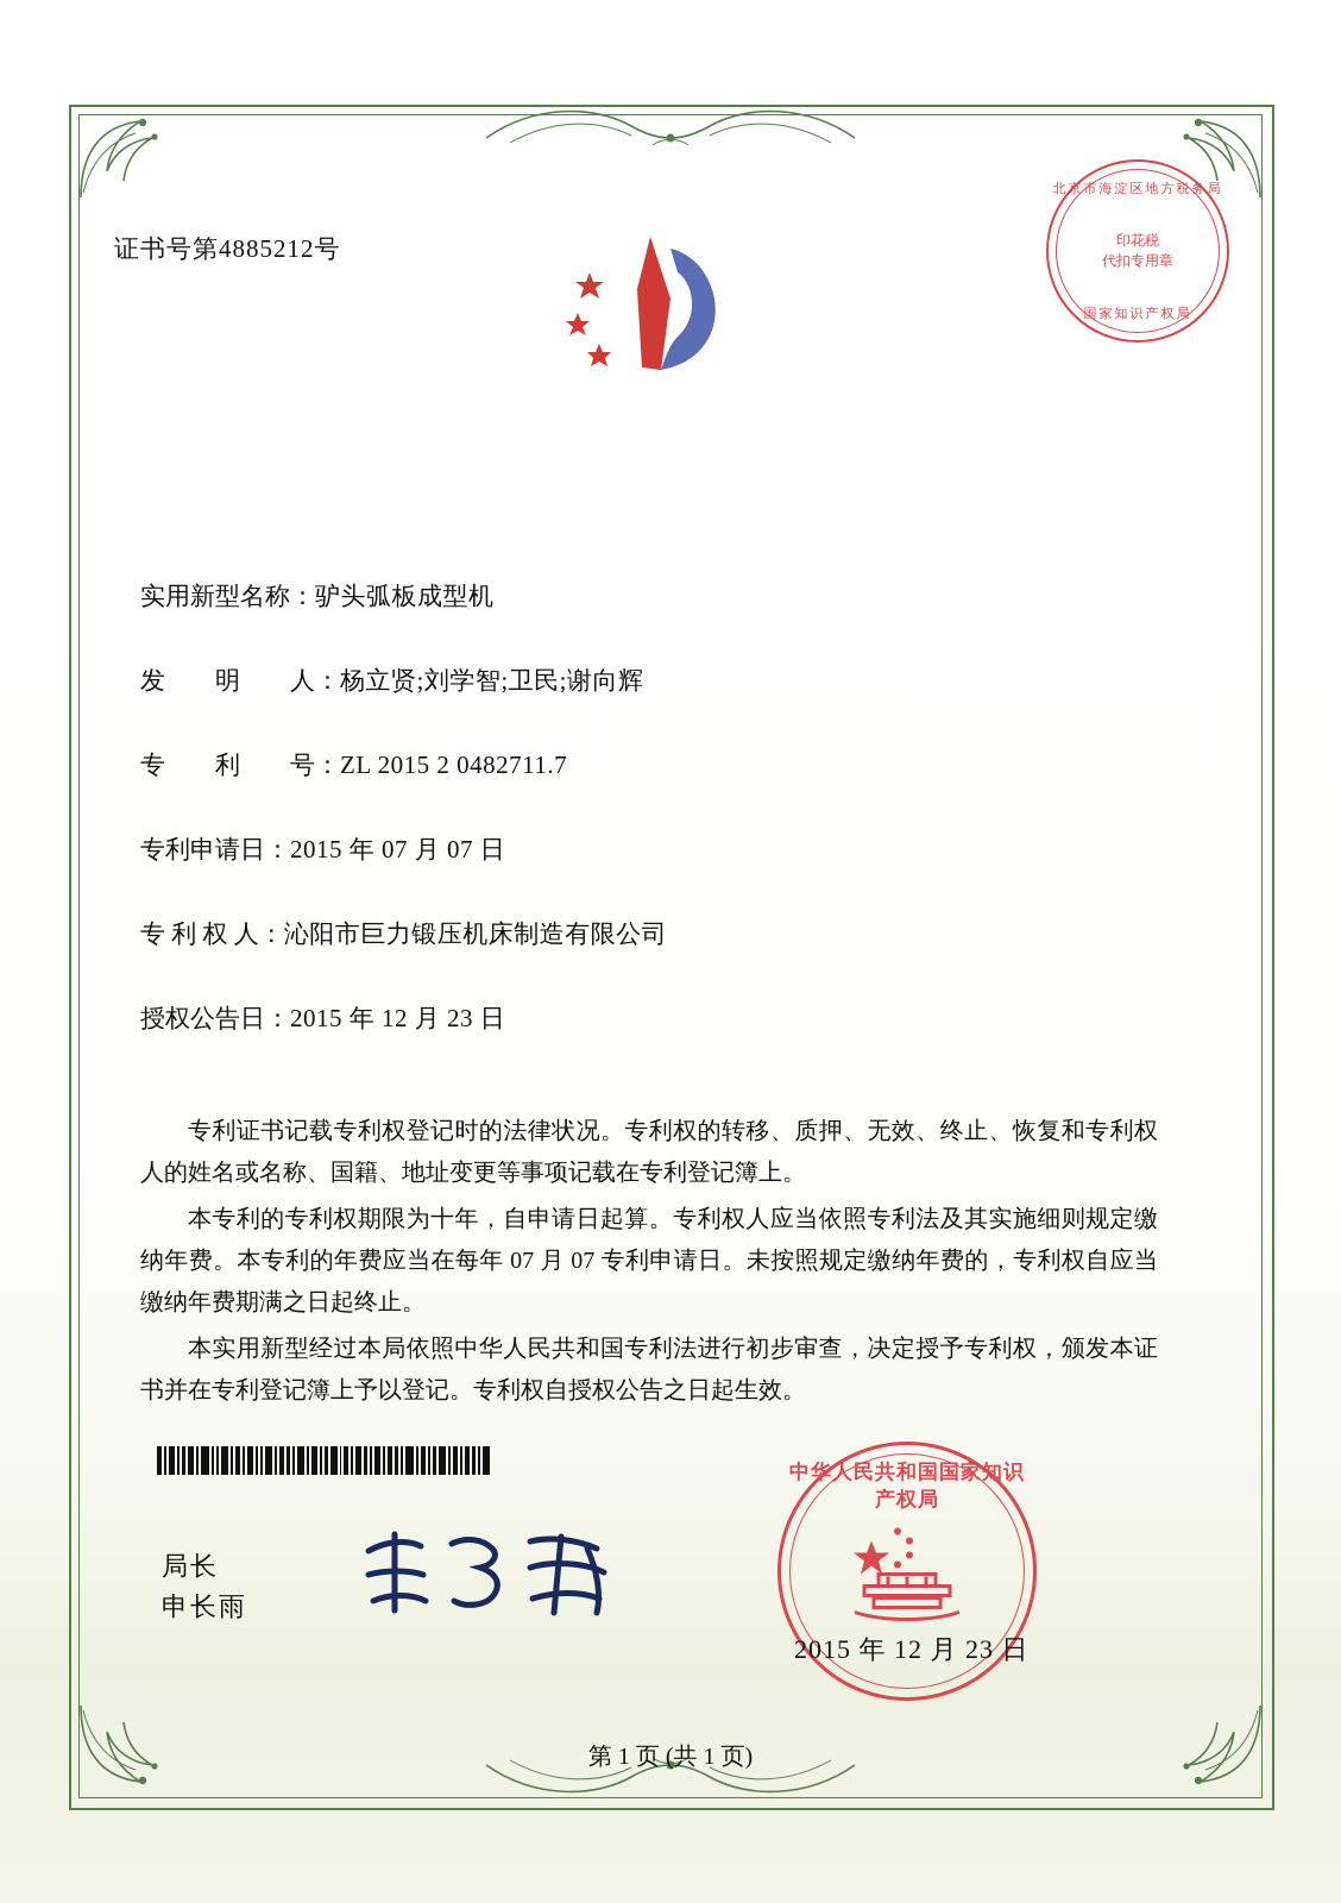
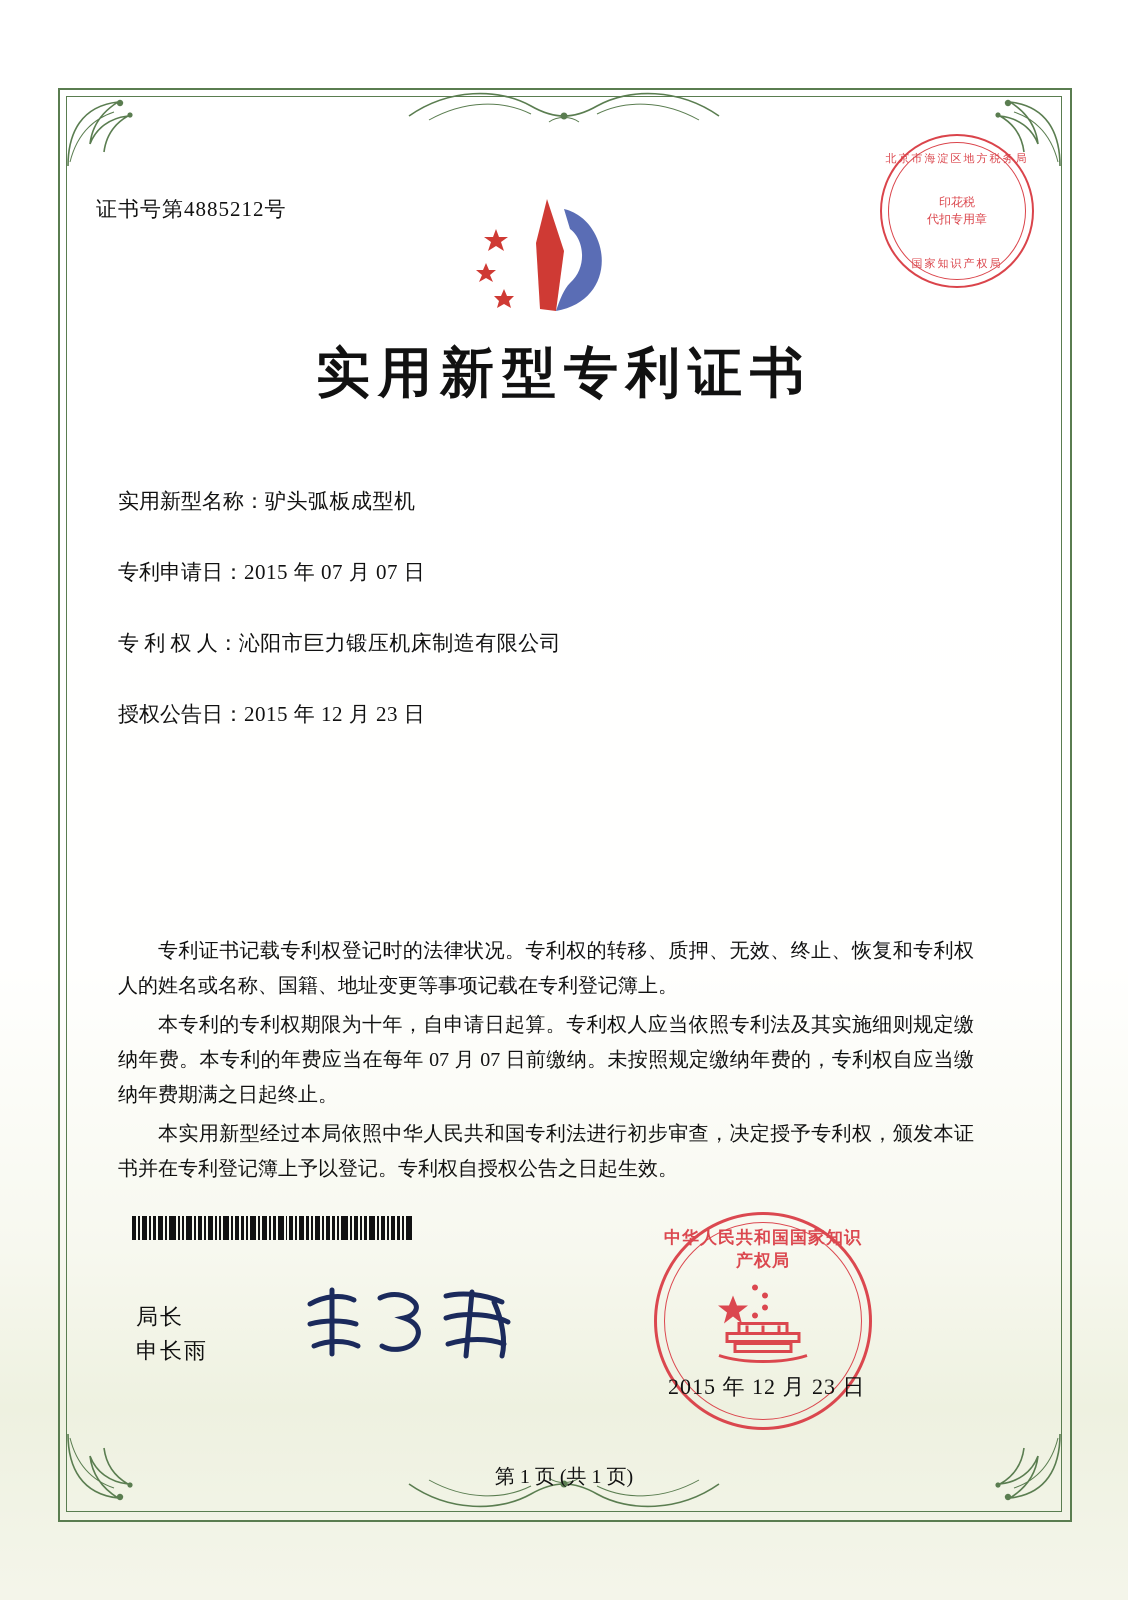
  证书号第4885212号
  北京市海淀区地方税务局
  印花税
  代扣专用章
  国家知识产权局
+ 实用新型专利证书
  实用新型名称：驴头弧板成型机
- 发 明 人：杨立贤;刘学智;卫民;谢向辉
- 专 利 号：ZL 2015 2 0482711.7
  专利申请日：2015 年 07 月 07 日
  专 利 权 人：沁阳市巨力锻压机床制造有限公司
  授权公告日：2015 年 12 月 23 日
  专利证书记载专利权登记时的法律状况。专利权的转移、质押、无效、终止、恢复和专利权人的姓名或名称、国籍、地址变更等事项记载在专利登记簿上。
- 本专利的专利权期限为十年，自申请日起算。专利权人应当依照专利法及其实施细则规定缴纳年费。本专利的年费应当在每年 07 月 07 专利申请日。未按照规定缴纳年费的，专利权自应当缴纳年费期满之日起终止。
+ 本专利的专利权期限为十年，自申请日起算。专利权人应当依照专利法及其实施细则规定缴纳年费。本专利的年费应当在每年 07 月 07 日前缴纳。未按照规定缴纳年费的，专利权自应当缴纳年费期满之日起终止。
  本实用新型经过本局依照中华人民共和国专利法进行初步审查，决定授予专利权，颁发本证书并在专利登记簿上予以登记。专利权自授权公告之日起生效。
  局长
  申长雨
  中华人民共和国国家知识产权局
  2015 年 12 月 23 日
  第 1 页 (共 1 页)
